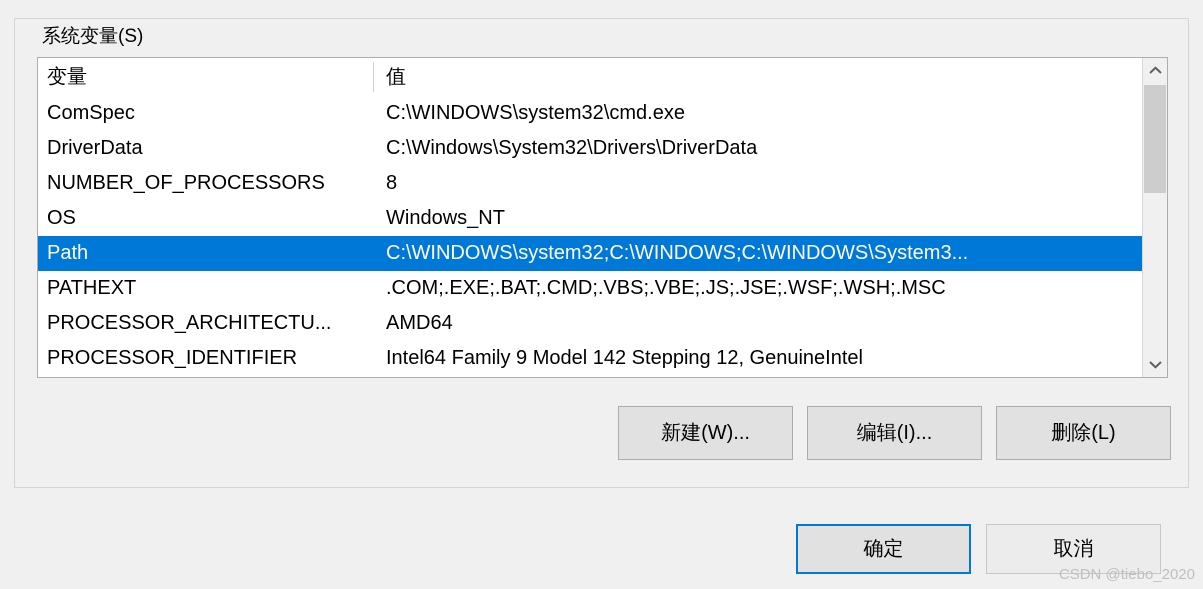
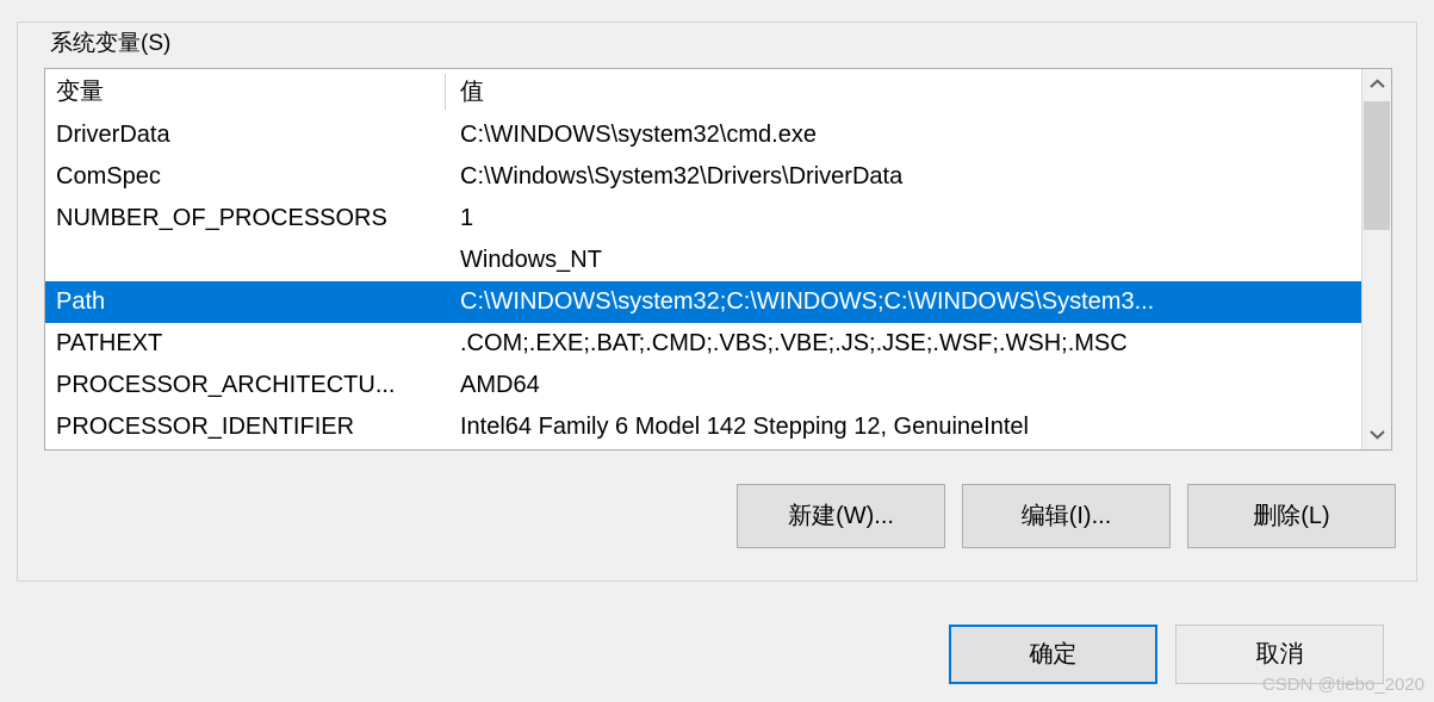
  系统变量(S)
  变量
  值
- ComSpec
+ DriverData
  C:\WINDOWS\system32\cmd.exe
- DriverData
+ ComSpec
  C:\Windows\System32\Drivers\DriverData
  NUMBER_OF_PROCESSORS
- 8
+ 1
- OS
  Windows_NT
  Path
  C:\WINDOWS\system32;C:\WINDOWS;C:\WINDOWS\System3...
  PATHEXT
  .COM;.EXE;.BAT;.CMD;.VBS;.VBE;.JS;.JSE;.WSF;.WSH;.MSC
  PROCESSOR_ARCHITECTU...
  AMD64
  PROCESSOR_IDENTIFIER
- Intel64 Family 9 Model 142 Stepping 12, GenuineIntel
+ Intel64 Family 6 Model 142 Stepping 12, GenuineIntel
  新建(W)...
  编辑(I)...
  删除(L)
  确定
  取消
  CSDN @tiebo_2020
